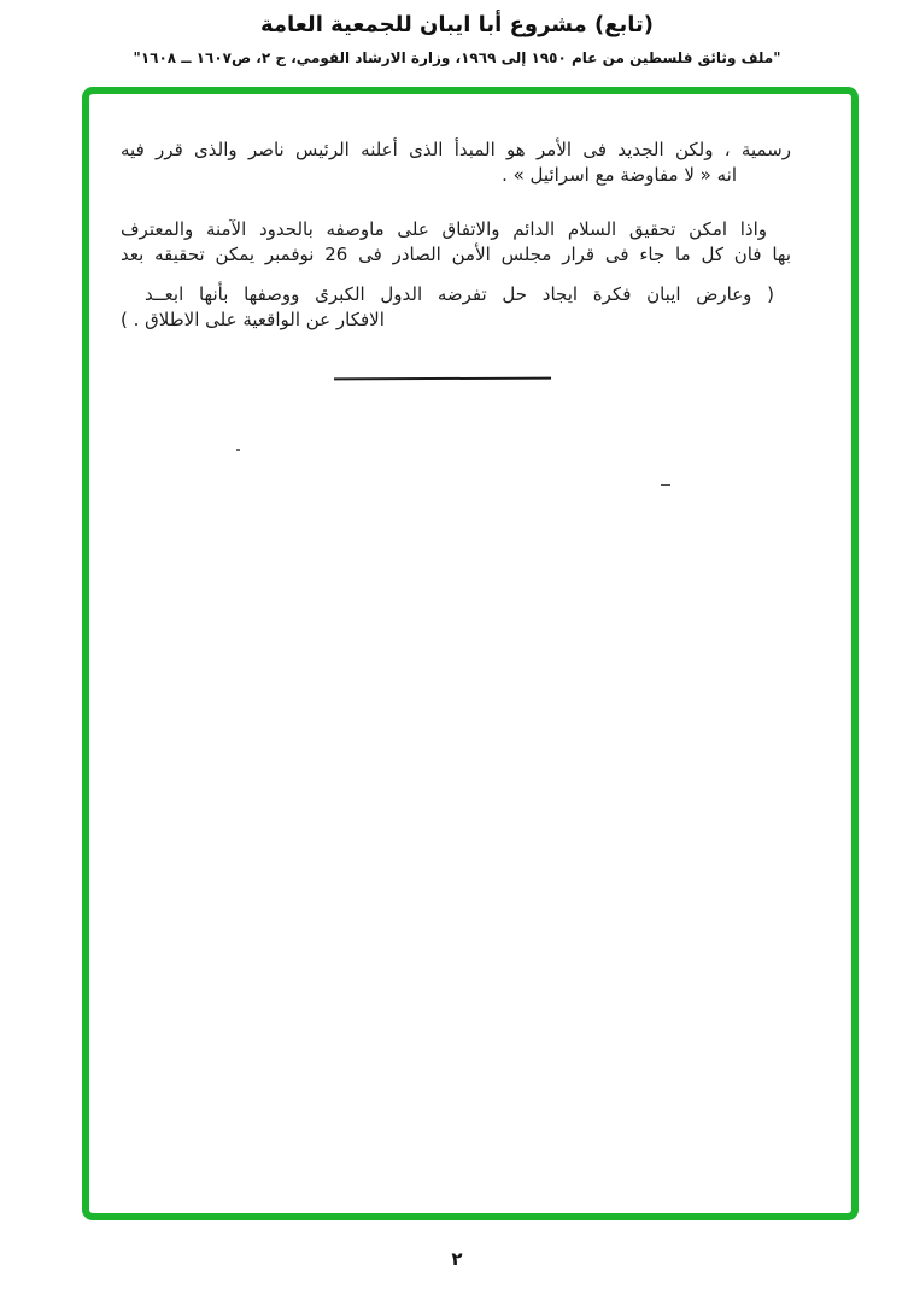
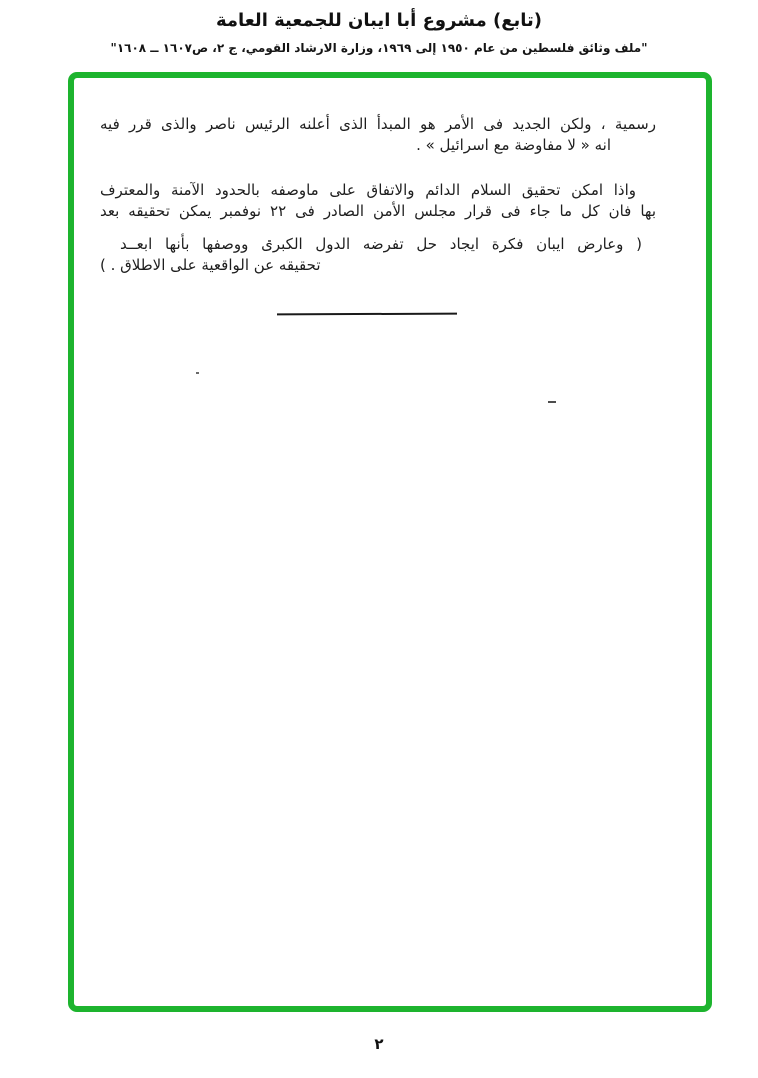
  (تابع) مشروع أبا ايبان للجمعية العامة
  "ملف وثائق فلسطين من عام ١٩٥٠ إلى ١٩٦٩، وزارة الارشاد القومي، ج ٢، ص١٦٠٧ ــ ١٦٠٨"
  رسمية ، ولكن الجديد فى الأمر هو المبدأ الذى أعلنه الرئيس ناصر والذى قرر فيه
  انه « لا مفاوضة مع اسرائيل » .
  واذا امكن تحقيق السلام الدائم والاتفاق على ماوصفه بالحدود الآمنة والمعترف
- بها فان كل ما جاء فى قرار مجلس الأمن الصادر فى 26 نوفمبر يمكن تحقيقه بعد
+ بها فان كل ما جاء فى قرار مجلس الأمن الصادر فى ٢٢ نوفمبر يمكن تحقيقه بعد
  ( وعارض ايبان فكرة ايجاد حل تفرضه الدول الكبرى ووصفها بأنها ابعــد
- الافكار عن الواقعية على الاطلاق . )
+ تحقيقه عن الواقعية على الاطلاق . )
  ٢
